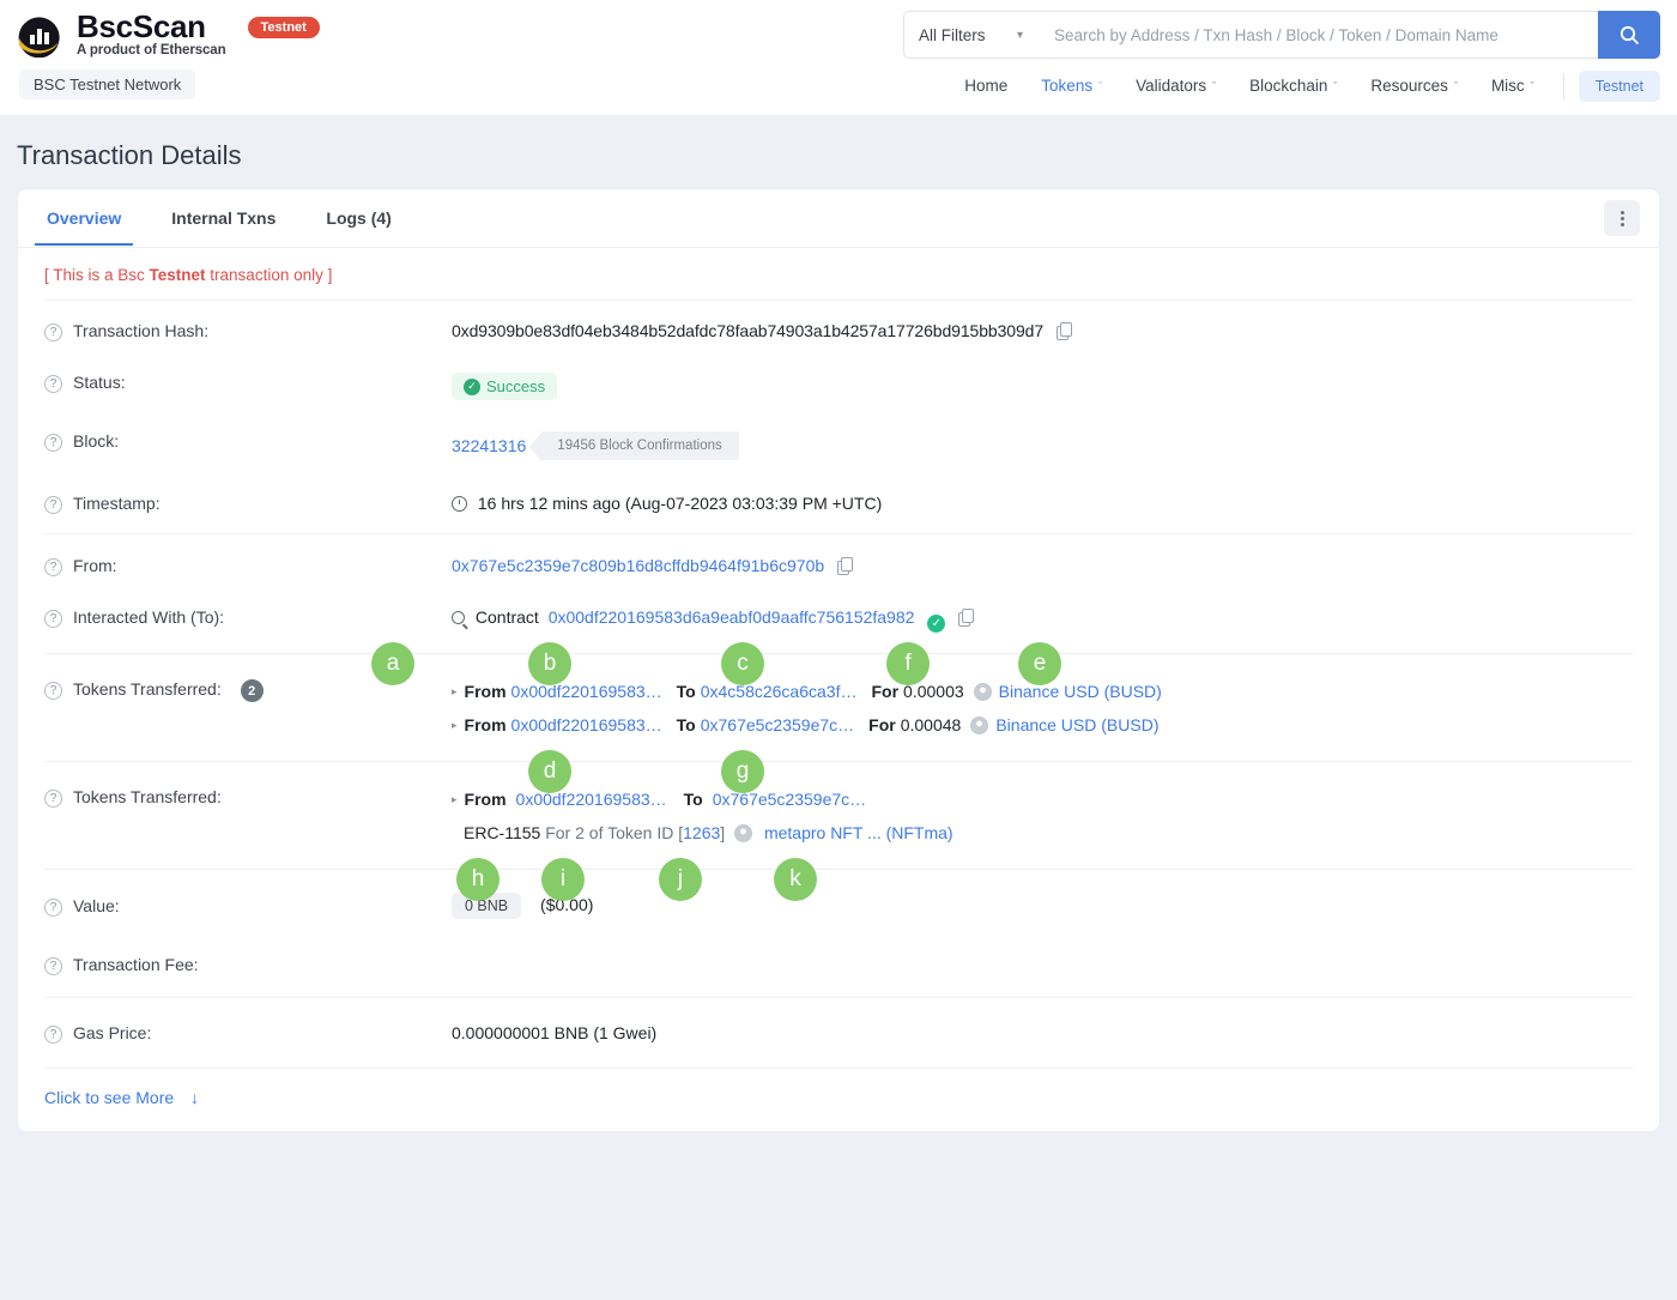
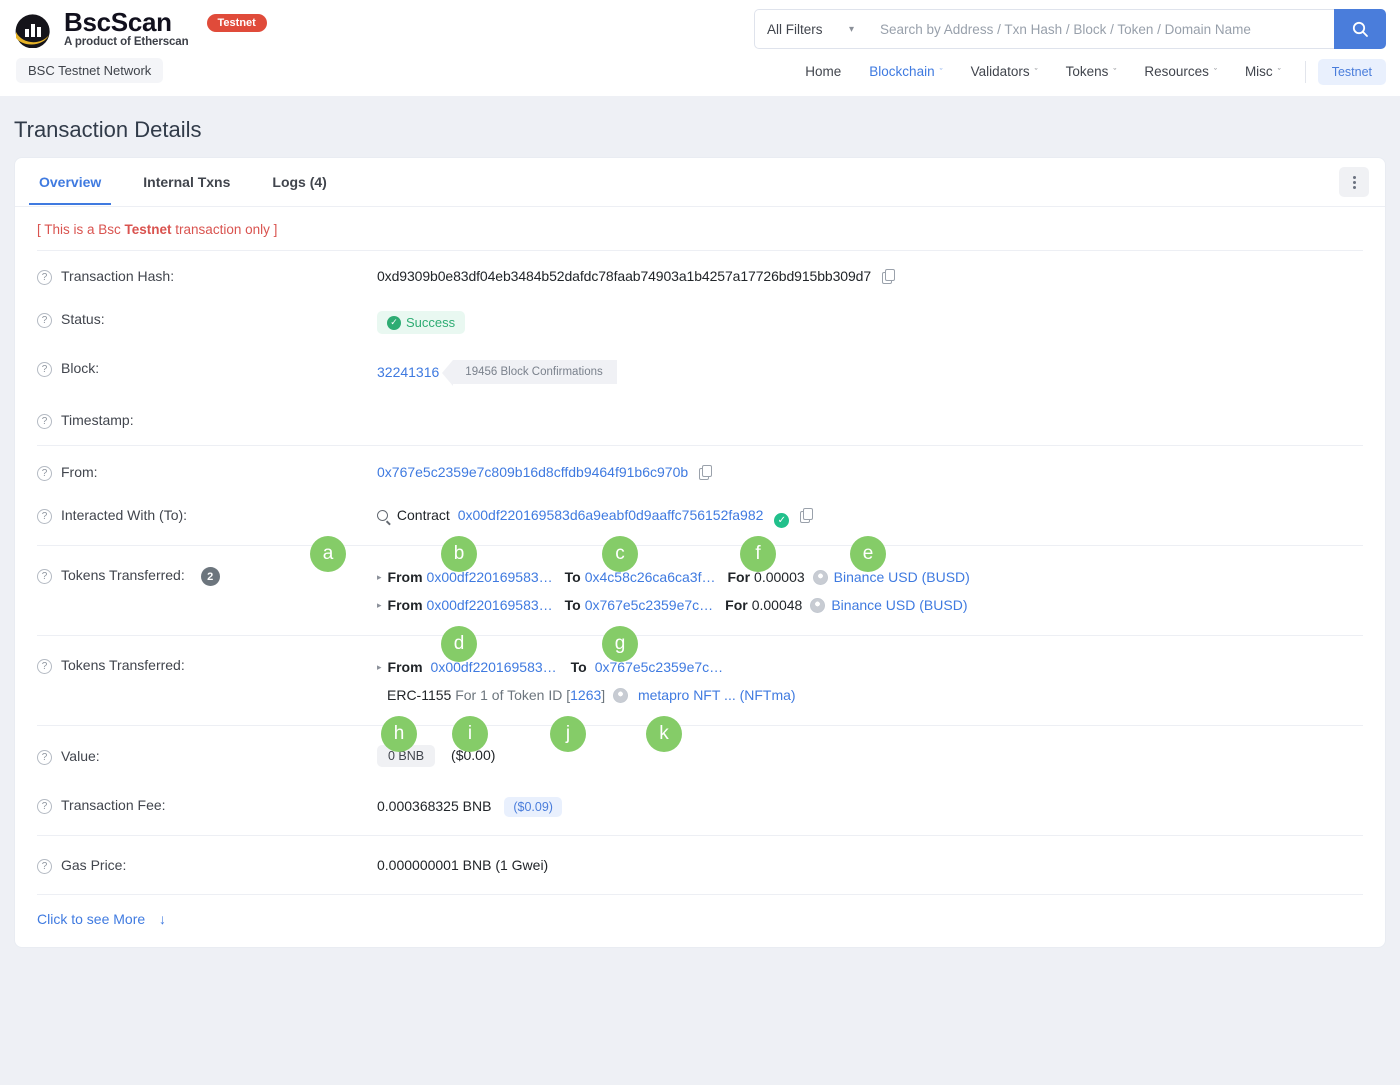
  BscScan
  A product of Etherscan
  Testnet
  BSC Testnet Network
  All Filters
  ▾
  Search by Address / Txn Hash / Block / Token / Domain Name
  Home
- Tokens
+ Blockchain
  ˇ
  Validators
  ˇ
- Blockchain
+ Tokens
  ˇ
  Resources
  ˇ
  Misc
  ˇ
  Testnet
  Transaction Details
  Overview
  Internal Txns
  Logs (4)
  [ This is a Bsc Testnet transaction only ]
  ?
  Transaction Hash:
  0xd9309b0e83df04eb3484b52dafdc78faab74903a1b4257a17726bd915bb309d7
  ?
  Status:
  ✓
  Success
  ?
  Block:
  32241316
  19456 Block Confirmations
  ?
  Timestamp:
- 16 hrs 12 mins ago (Aug-07-2023 03:03:39 PM +UTC)
  ?
  From:
  0x767e5c2359e7c809b16d8cffdb9464f91b6c970b
  ?
  Interacted With (To):
  Contract 0x00df220169583d6a9eabf0d9aaffc756152fa982 ✓
  ?
  Tokens Transferred:
  2
  ▸
  From
  0x00df220169583…
  To
  0x4c58c26ca6ca3f…
  For
  0.00003
  Binance USD (BUSD)
  ▸
  From
  0x00df220169583…
  To
  0x767e5c2359e7c…
  For
  0.00048
  Binance USD (BUSD)
  ?
  Tokens Transferred:
  ▸
  From
  0x00df220169583…
  To
  0x767e5c2359e7c…
- ERC-1155 For 2 of Token ID [1263] metapro NFT ... (NFTma)
+ ERC-1155 For 1 of Token ID [1263] metapro NFT ... (NFTma)
  ?
  Value:
  0 BNB ($0.00)
  ?
  Transaction Fee:
+ 0.000368325 BNB ($0.09)
  ?
  Gas Price:
  0.000000001 BNB (1 Gwei)
  Click to see More ↓
  a
  b
  c
  f
  e
  d
  g
  h
  i
  j
  k
